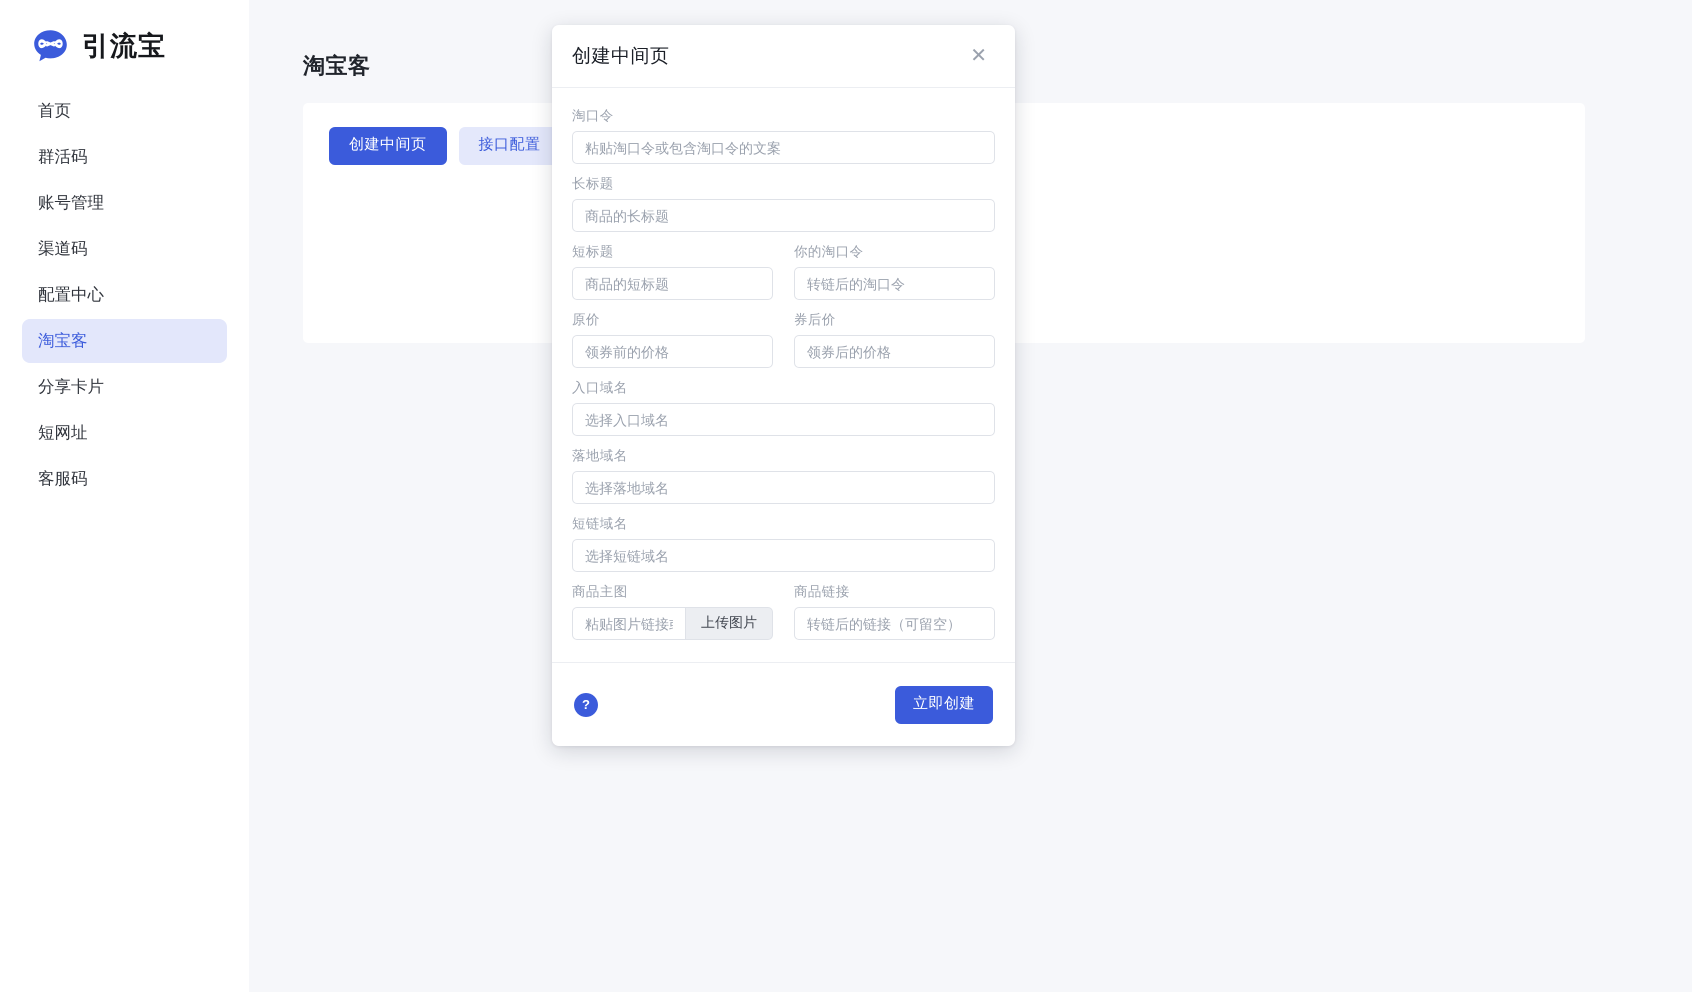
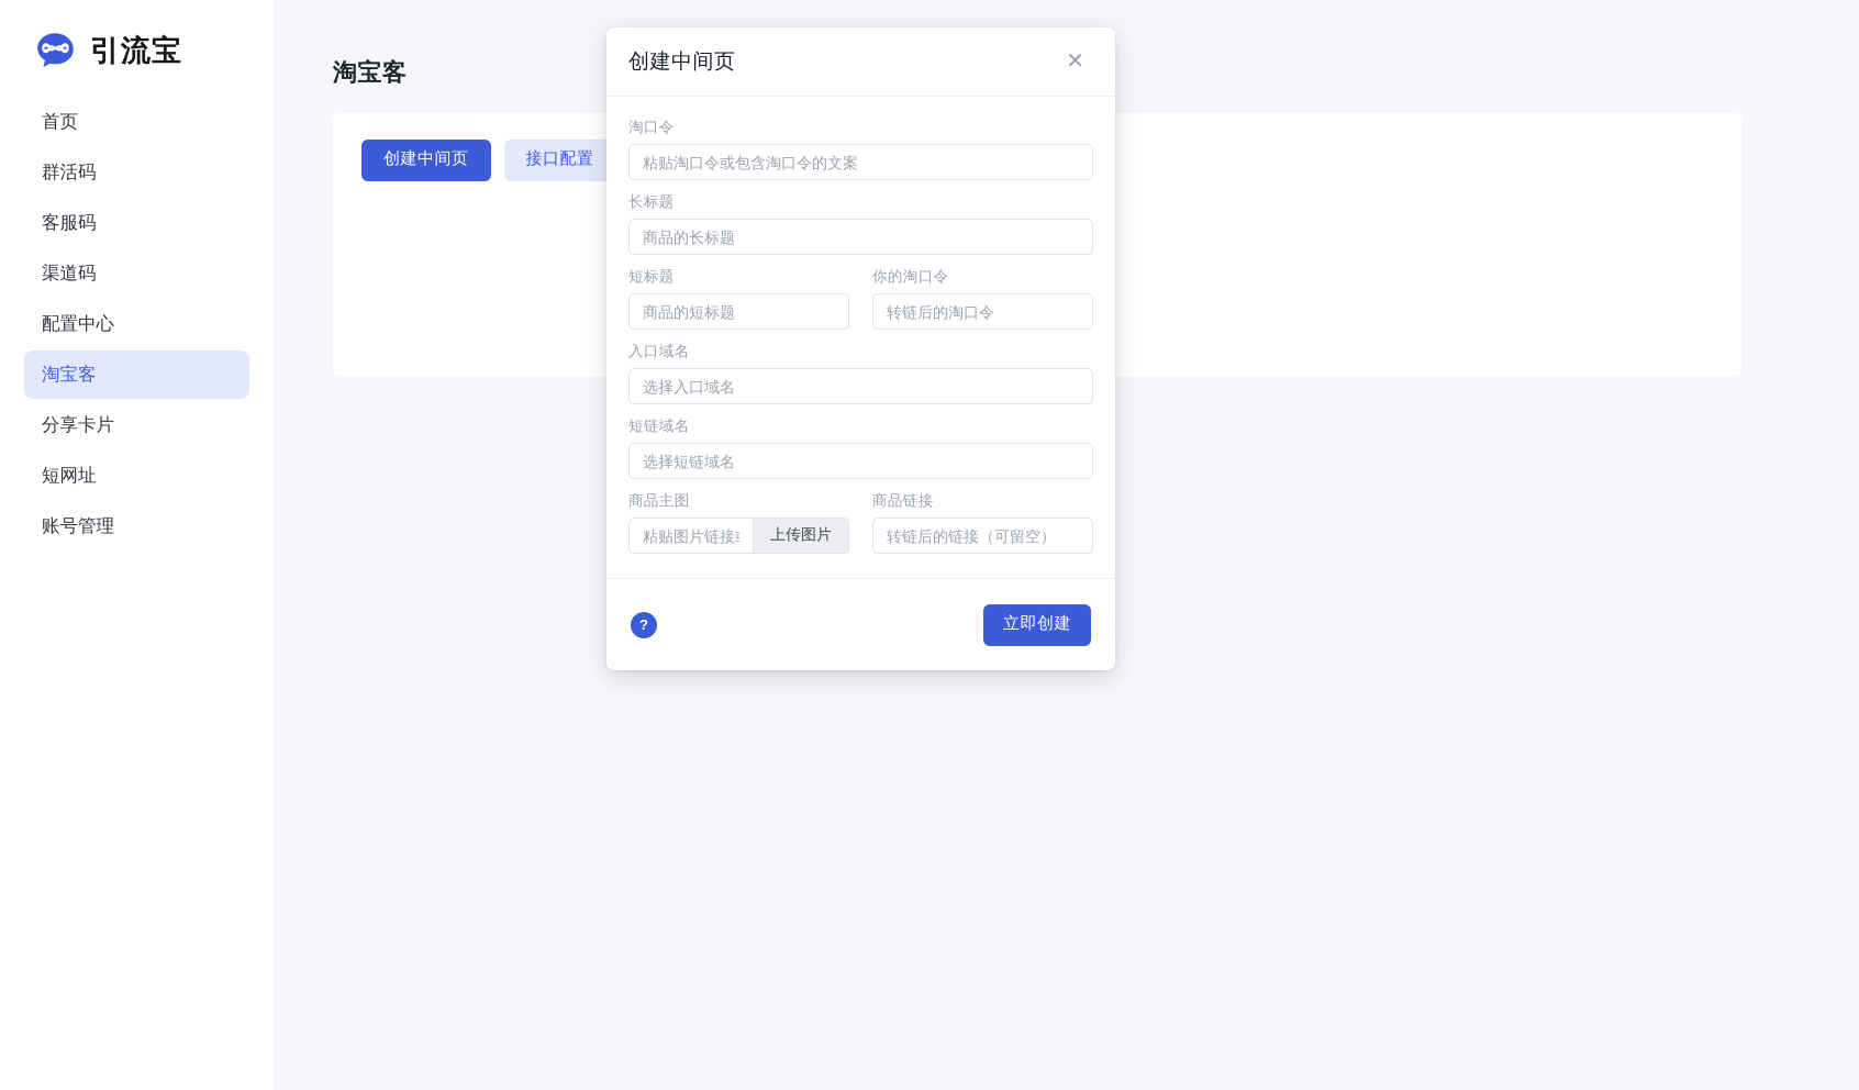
  引流宝
  首页
  群活码
- 账号管理
+ 客服码
  渠道码
  配置中心
  淘宝客
  分享卡片
  短网址
- 客服码
+ 账号管理
  淘宝客
  创建中间页
  接口配置
  创建中间页
  ✕
  淘口令
  粘贴淘口令或包含淘口令的文案
  长标题
  商品的长标题
  短标题
  商品的短标题
  你的淘口令
  转链后的淘口令
- 原价
- 领券前的价格
- 券后价
- 领券后的价格
  入口域名
  选择入口域名
- 落地域名
- 选择落地域名
  短链域名
  选择短链域名
  商品主图
  上传图片
  商品链接
  转链后的链接（可留空）
  ?
  立即创建
